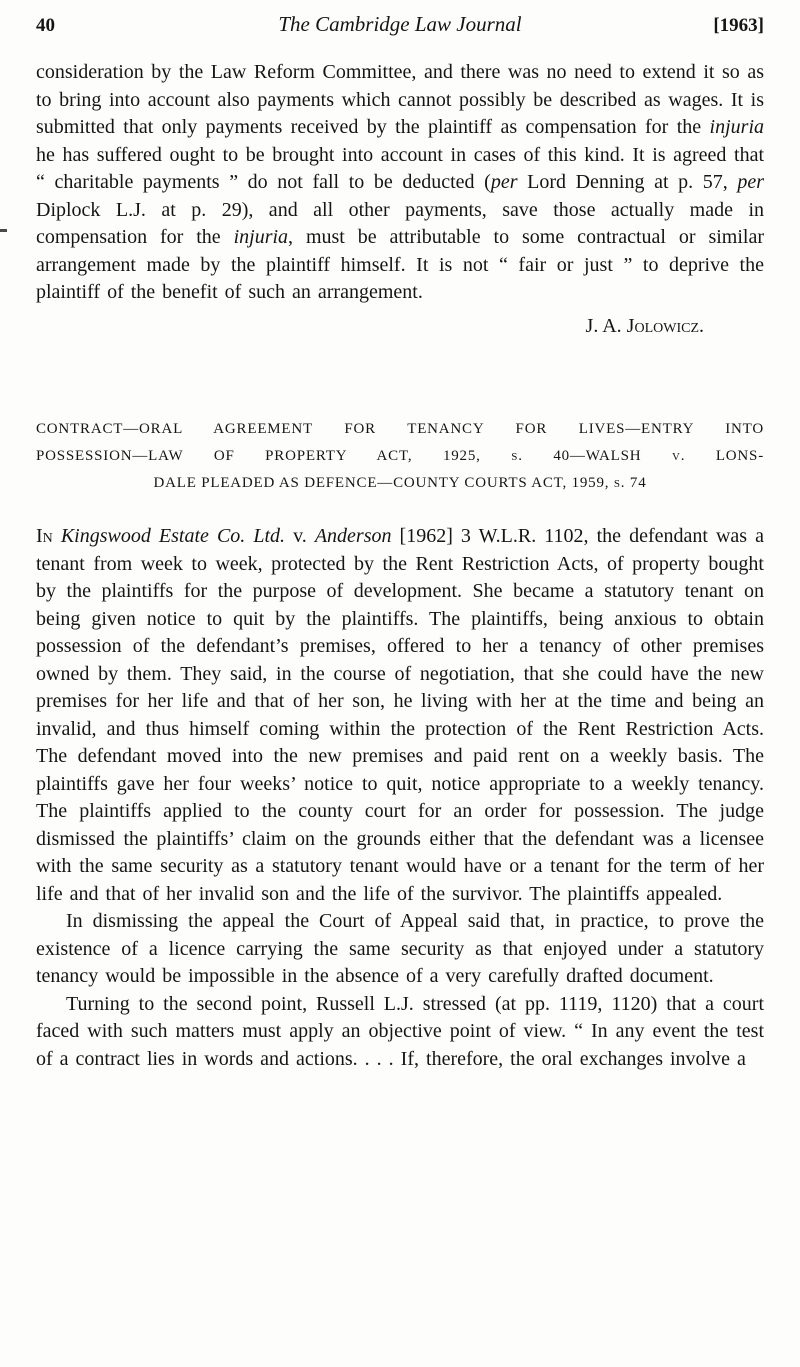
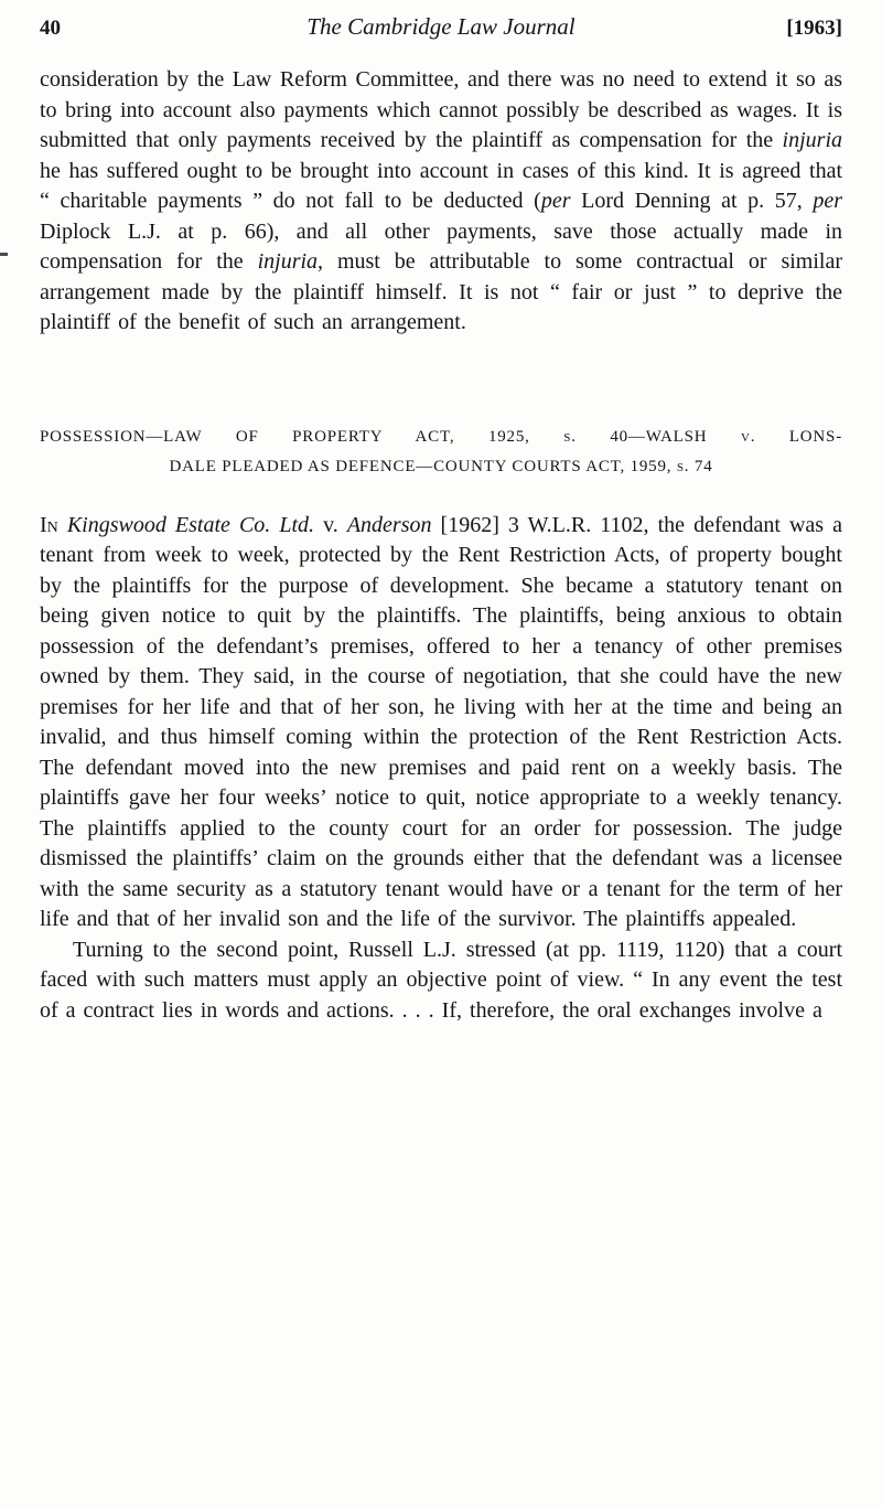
  40
  The Cambridge Law Journal
  [1963]
- consideration by the Law Reform Committee, and there was no need to extend it so as to bring into account also payments which cannot possibly be described as wages. It is submitted that only payments received by the plaintiff as compensation for the injuria he has suffered ought to be brought into account in cases of this kind. It is agreed that “ charitable payments ” do not fall to be deducted (per Lord Denning at p. 57, per Diplock L.J. at p. 29), and all other payments, save those actually made in compensation for the injuria, must be attributable to some contractual or similar arrangement made by the plaintiff himself. It is not “ fair or just ” to deprive the plaintiff of the benefit of such an arrangement.
+ consideration by the Law Reform Committee, and there was no need to extend it so as to bring into account also payments which cannot possibly be described as wages. It is submitted that only payments received by the plaintiff as compensation for the injuria he has suffered ought to be brought into account in cases of this kind. It is agreed that “ charitable payments ” do not fall to be deducted (per Lord Denning at p. 57, per Diplock L.J. at p. 66), and all other payments, save those actually made in compensation for the injuria, must be attributable to some contractual or similar arrangement made by the plaintiff himself. It is not “ fair or just ” to deprive the plaintiff of the benefit of such an arrangement.
- J. A. Jolowicz.
- CONTRACT—ORAL AGREEMENT FOR TENANCY FOR LIVES—ENTRY INTO
  POSSESSION—LAW OF PROPERTY ACT, 1925, s. 40—WALSH v. LONS-
  DALE PLEADED AS DEFENCE—COUNTY COURTS ACT, 1959, s. 74
  In Kingswood Estate Co. Ltd. v. Anderson [1962] 3 W.L.R. 1102, the defendant was a tenant from week to week, protected by the Rent Restriction Acts, of property bought by the plaintiffs for the purpose of development. She became a statutory tenant on being given notice to quit by the plaintiffs. The plaintiffs, being anxious to obtain possession of the defendant’s premises, offered to her a tenancy of other premises owned by them. They said, in the course of negotiation, that she could have the new premises for her life and that of her son, he living with her at the time and being an invalid, and thus himself coming within the protection of the Rent Restriction Acts. The defendant moved into the new premises and paid rent on a weekly basis. The plaintiffs gave her four weeks’ notice to quit, notice appropriate to a weekly tenancy. The plaintiffs applied to the county court for an order for possession. The judge dismissed the plaintiffs’ claim on the grounds either that the defendant was a licensee with the same security as a statutory tenant would have or a tenant for the term of her life and that of her invalid son and the life of the survivor. The plaintiffs appealed.
- In dismissing the appeal the Court of Appeal said that, in practice, to prove the existence of a licence carrying the same security as that enjoyed under a statutory tenancy would be impossible in the absence of a very carefully drafted document.
  Turning to the second point, Russell L.J. stressed (at pp. 1119, 1120) that a court faced with such matters must apply an objective point of view. “ In any event the test of a contract lies in words and actions. . . . If, therefore, the oral exchanges involve a
